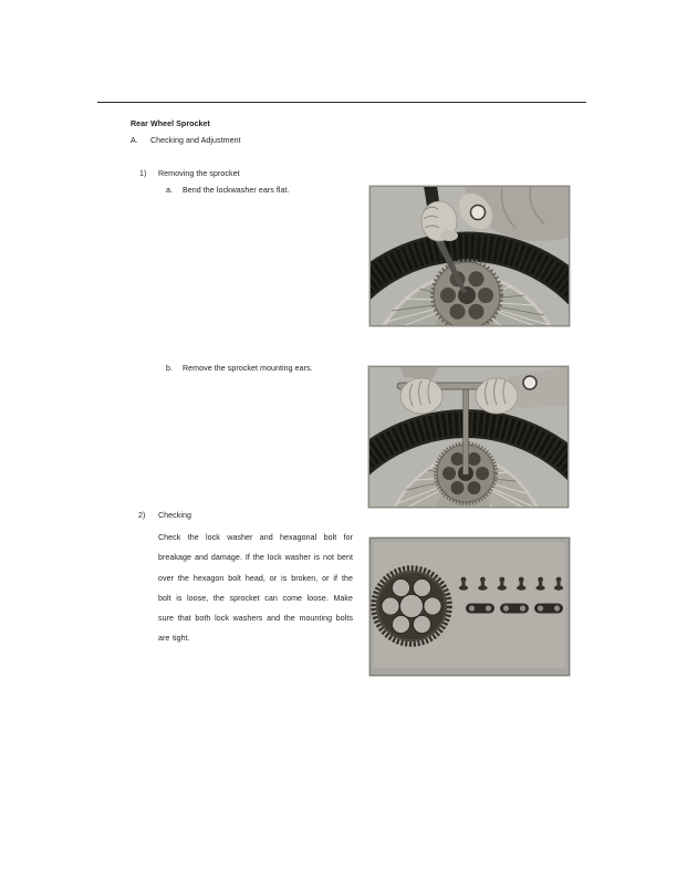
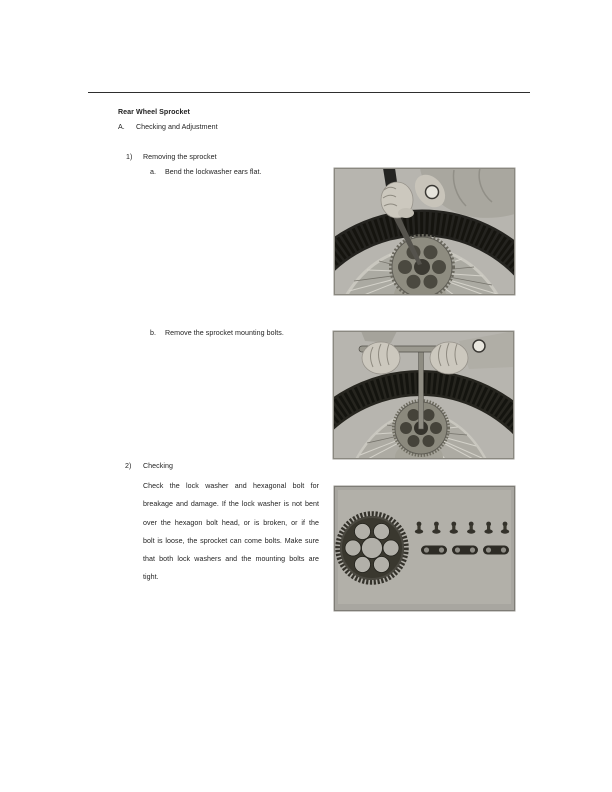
  Rear Wheel Sprocket
  A.
  Checking and Adjustment
  1)
  Removing the sprocket
  a.
  Bend the lockwasher ears flat.
  b.
- Remove the sprocket mounting ears.
+ Remove the sprocket mounting bolts.
  2)
  Checking
- Check the lock washer and hexagonal bolt for breakage and damage. If the lock washer is not bent over the hexagon bolt head, or is broken, or if the bolt is loose, the sprocket can come loose. Make sure that both lock washers and the mounting bolts are tight.
+ Check the lock washer and hexagonal bolt for breakage and damage. If the lock washer is not bent over the hexagon bolt head, or is broken, or if the bolt is loose, the sprocket can come bolts. Make sure that both lock washers and the mounting bolts are tight.
